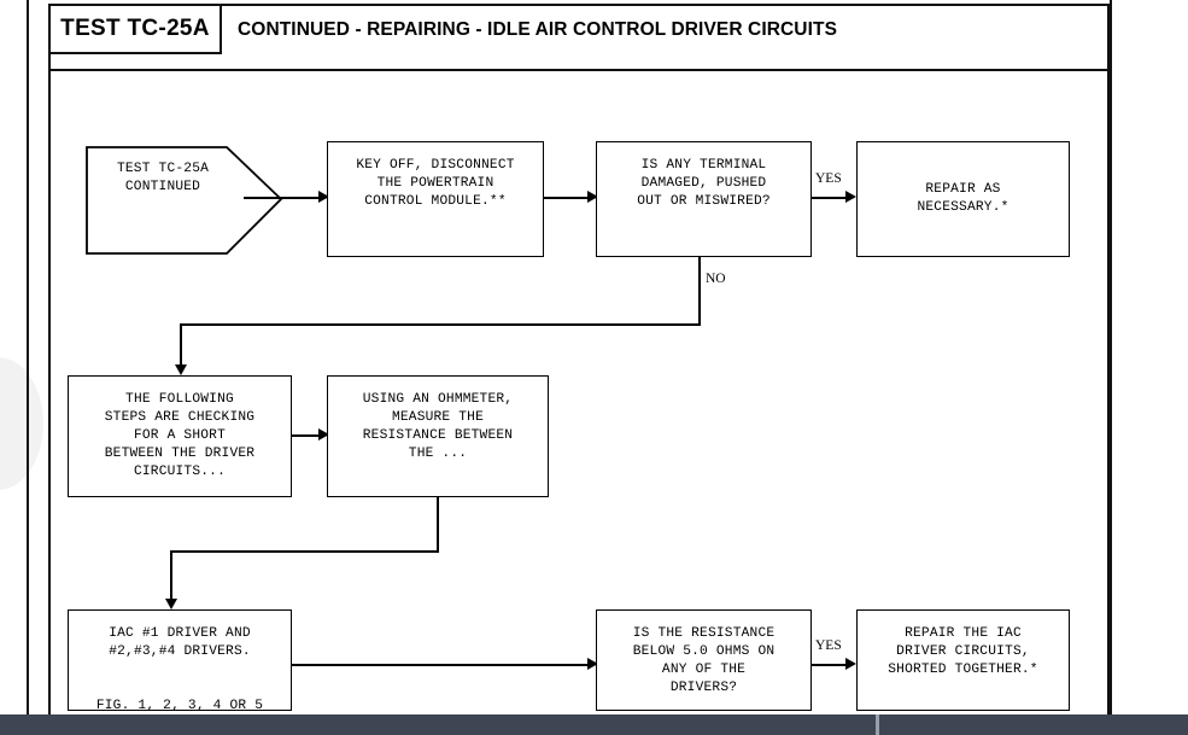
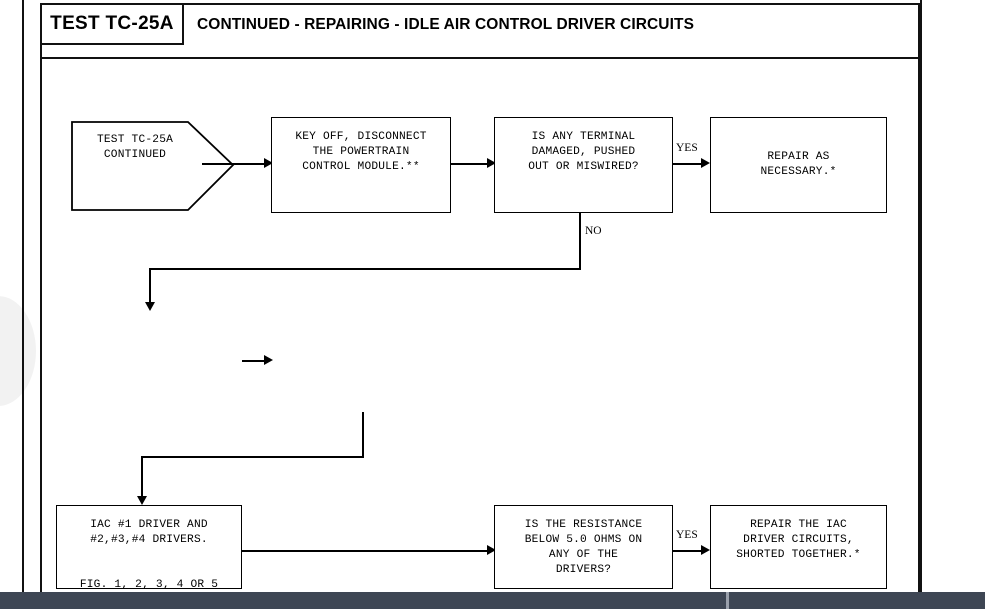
  TEST TC-25A
  CONTINUED - REPAIRING - IDLE AIR CONTROL DRIVER CIRCUITS
  TEST TC-25A
  CONTINUED
  KEY OFF, DISCONNECT
  THE POWERTRAIN
  CONTROL MODULE.**
  IS ANY TERMINAL
  DAMAGED, PUSHED
  OUT OR MISWIRED?
  YES
  REPAIR AS
  NECESSARY.*
  NO
- THE FOLLOWING
- STEPS ARE CHECKING
- FOR A SHORT
- BETWEEN THE DRIVER
- CIRCUITS...
- USING AN OHMMETER,
- MEASURE THE
- RESISTANCE BETWEEN
- THE ...
  IAC #1 DRIVER AND
  #2,#3,#4 DRIVERS.
  FIG. 1, 2, 3, 4 OR 5
  IS THE RESISTANCE
  BELOW 5.0 OHMS ON
  ANY OF THE
  DRIVERS?
  YES
  REPAIR THE IAC
  DRIVER CIRCUITS,
  SHORTED TOGETHER.*
